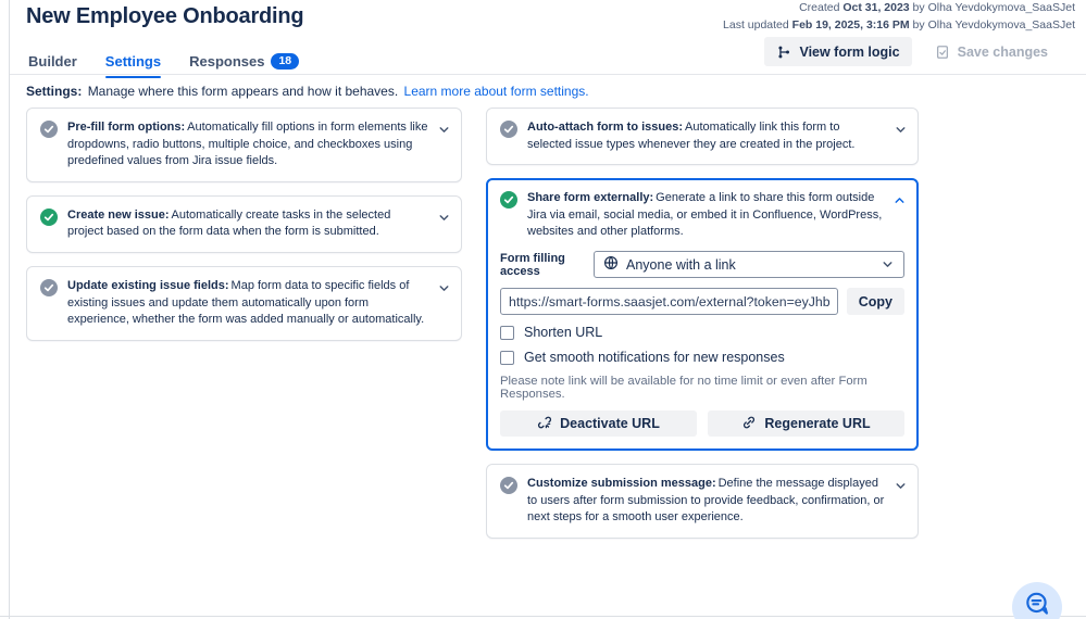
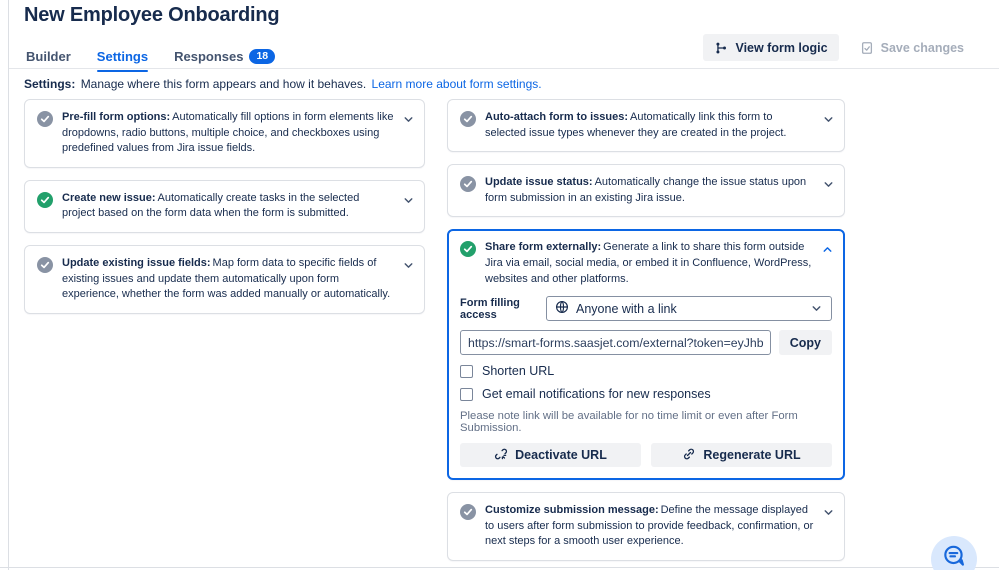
  New Employee Onboarding
- Created Oct 31, 2023 by Olha Yevdokymova_SaaSJet
- Last updated Feb 19, 2025, 3:16 PM by Olha Yevdokymova_SaaSJet
  Builder
  Settings
  Responses
  18
  View form logic
  Save changes
  Settings: Manage where this form appears and how it behaves. Learn more about form settings.
  Pre-fill form options: Automatically fill options in form elements like dropdowns, radio buttons, multiple choice, and checkboxes using predefined values from Jira issue fields.
  Create new issue: Automatically create tasks in the selected project based on the form data when the form is submitted.
  Update existing issue fields: Map form data to specific fields of existing issues and update them automatically upon form experience, whether the form was added manually or automatically.
  Auto-attach form to issues: Automatically link this form to selected issue types whenever they are created in the project.
+ Update issue status: Automatically change the issue status upon form submission in an existing Jira issue.
  Share form externally: Generate a link to share this form outside Jira via email, social media, or embed it in Confluence, WordPress, websites and other platforms.
  Form filling access
  Anyone with a link
  https://smart-forms.saasjet.com/external?token=eyJhb
  Copy
  Shorten URL
- Get smooth notifications for new responses
+ Get email notifications for new responses
- Please note link will be available for no time limit or even after Form Responses.
+ Please note link will be available for no time limit or even after Form Submission.
  Deactivate URL
  Regenerate URL
  Customize submission message: Define the message displayed to users after form submission to provide feedback, confirmation, or next steps for a smooth user experience.
